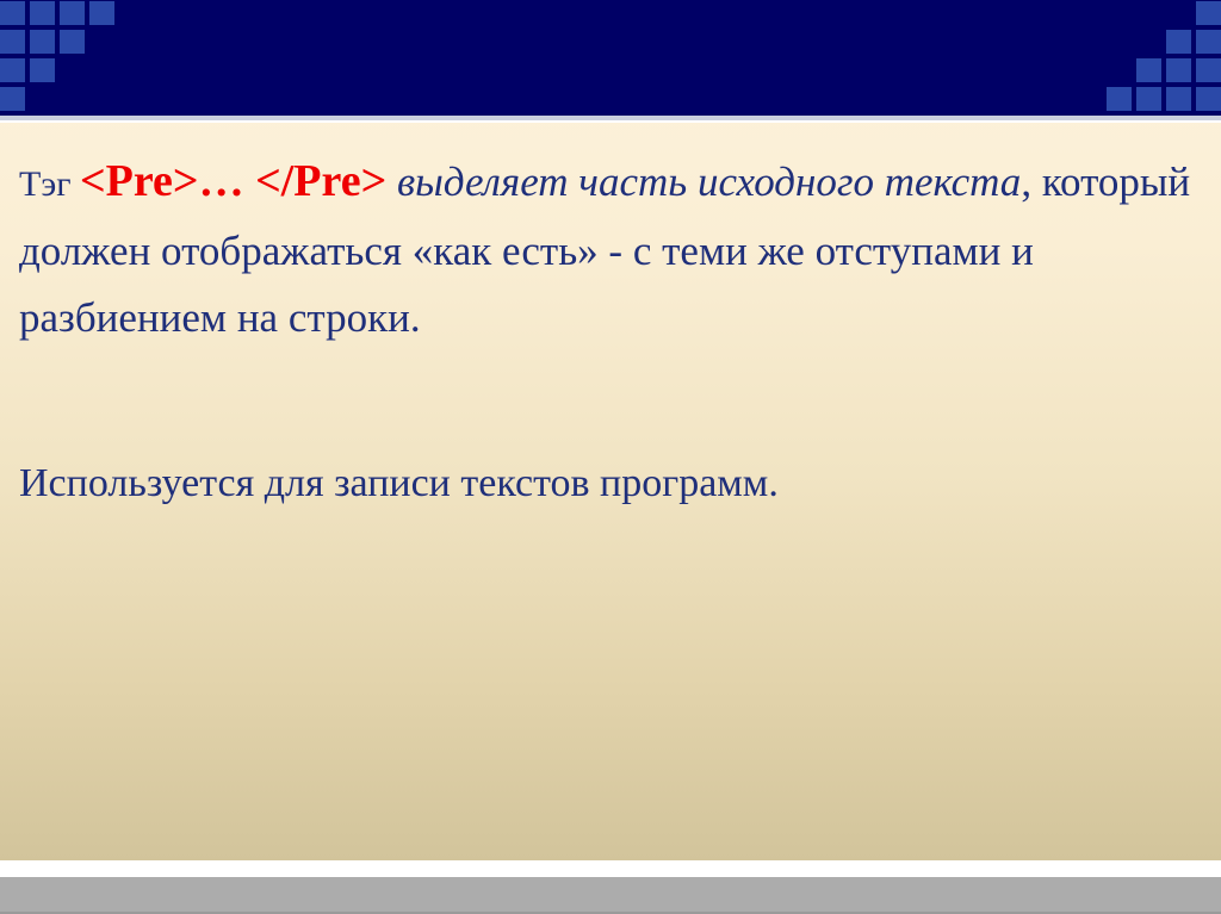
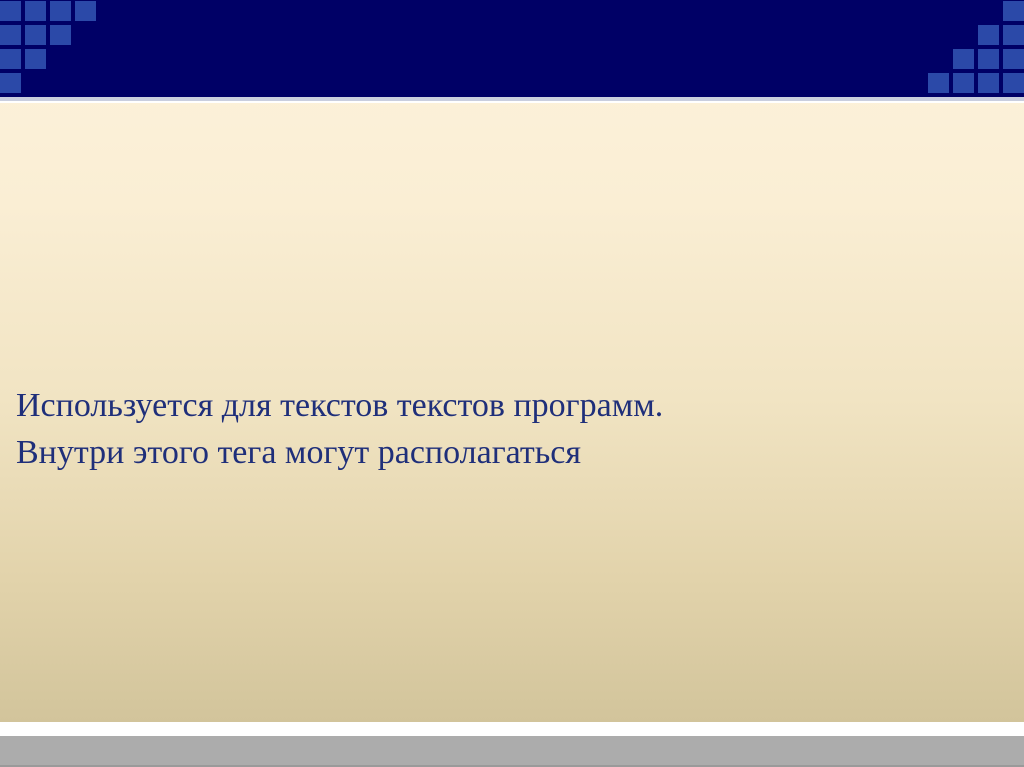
- Тэг <Pre>… </Pre> выделяет часть исходного текста, который должен отображаться «как есть» - с теми же отступами и разбиением на строки.
- Используется для записи текстов программ.
+ Используется для текстов текстов программ.
+ Внутри этого тега могут располагаться
